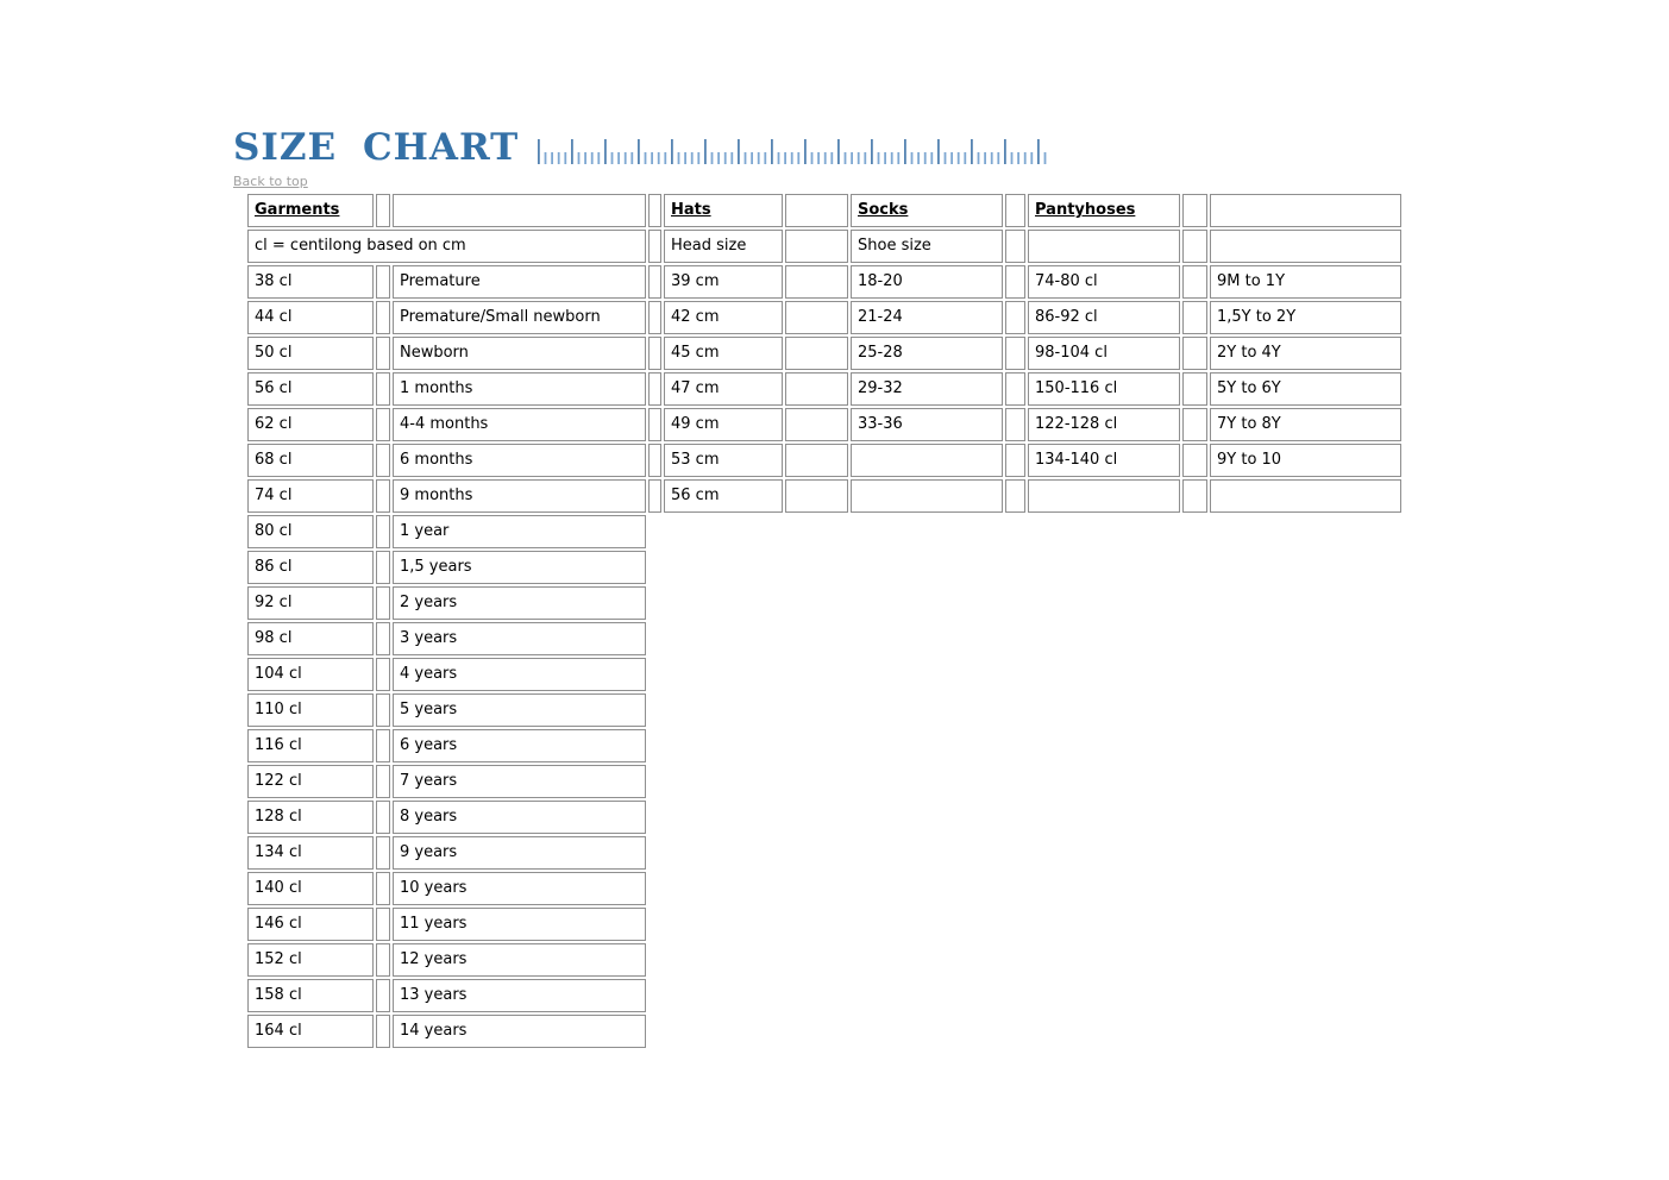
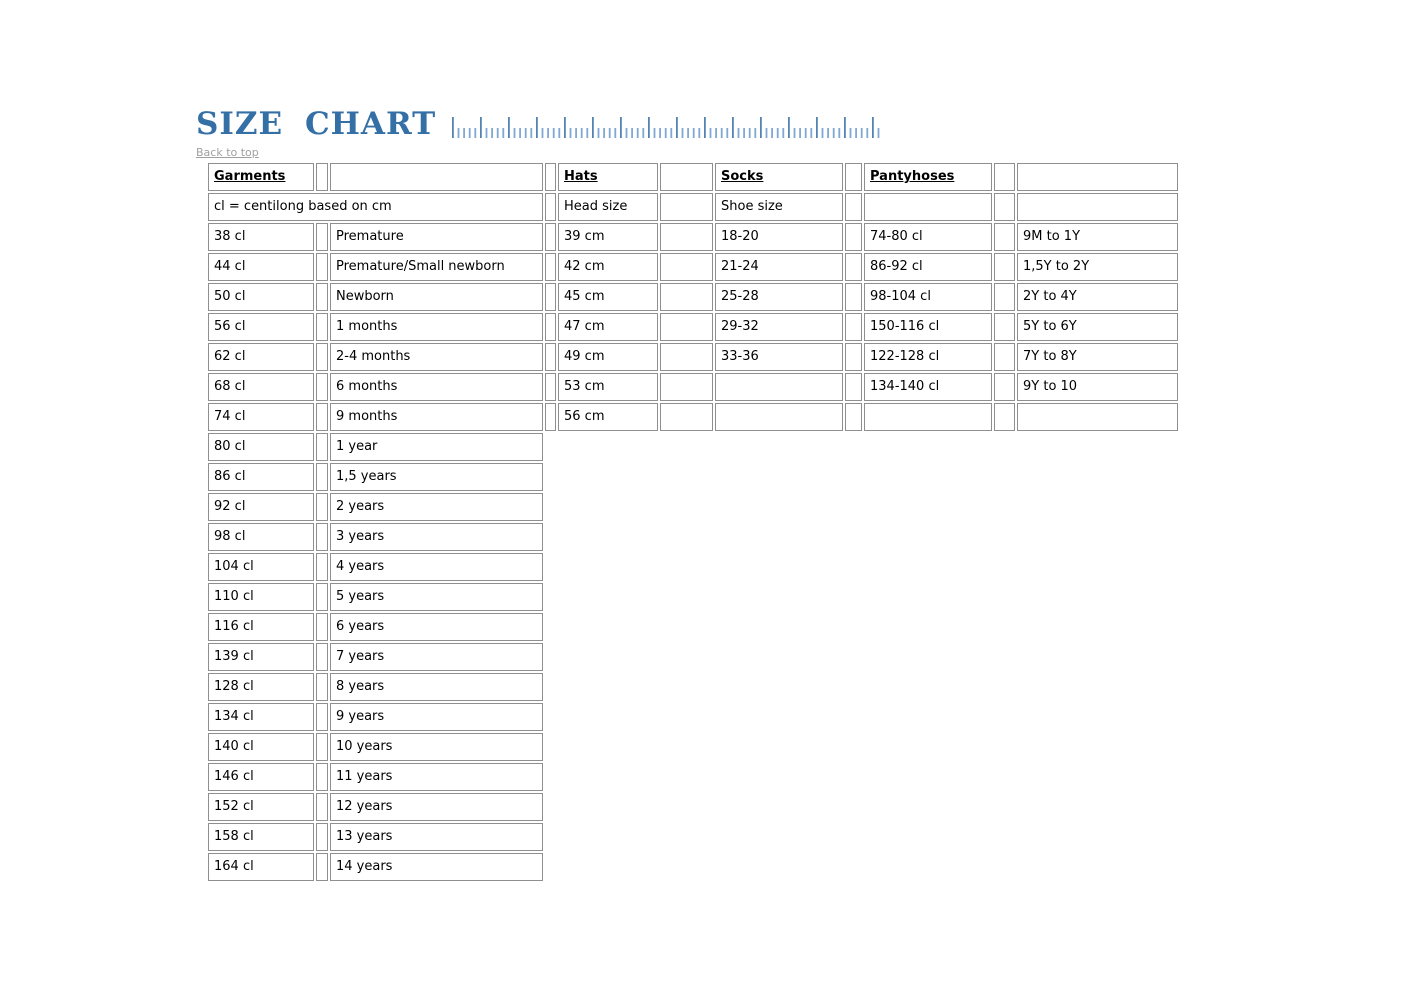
  SIZE CHART
  Back to top
  Garments				Hats		Socks		Pantyhoses
  cl = centilong based on cm		Head size		Shoe size
  38 cl		Premature		39 cm		18-20		74-80 cl		9M to 1Y
  44 cl		Premature/Small newborn		42 cm		21-24		86-92 cl		1,5Y to 2Y
  50 cl		Newborn		45 cm		25-28		98-104 cl		2Y to 4Y
  56 cl		1 months		47 cm		29-32		150-116 cl		5Y to 6Y
- 62 cl		4-4 months		49 cm		33-36		122-128 cl		7Y to 8Y
+ 62 cl		2-4 months		49 cm		33-36		122-128 cl		7Y to 8Y
  68 cl		6 months		53 cm				134-140 cl		9Y to 10
  74 cl		9 months		56 cm
  80 cl		1 year
  86 cl		1,5 years
  92 cl		2 years
  98 cl		3 years
  104 cl		4 years
  110 cl		5 years
  116 cl		6 years
- 122 cl		7 years
+ 139 cl		7 years
  128 cl		8 years
  134 cl		9 years
  140 cl		10 years
  146 cl		11 years
  152 cl		12 years
  158 cl		13 years
  164 cl		14 years
